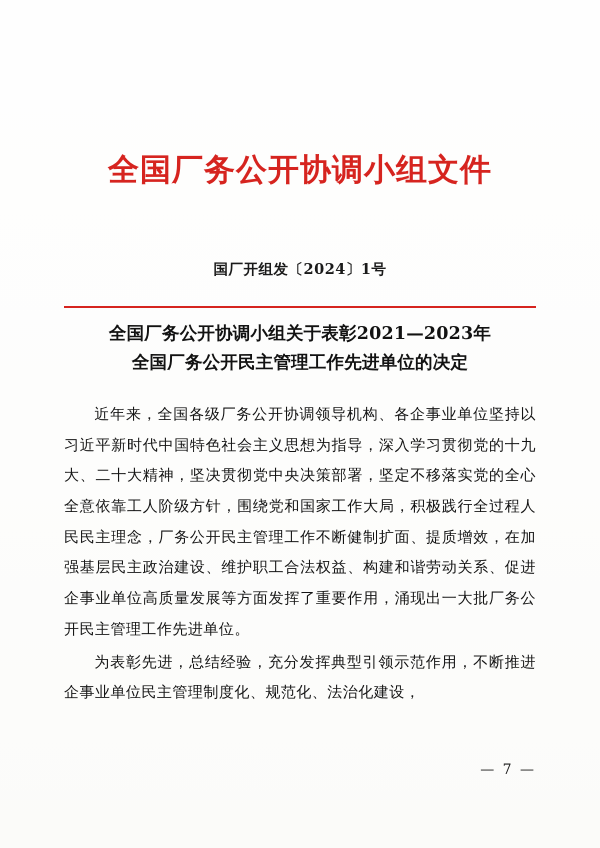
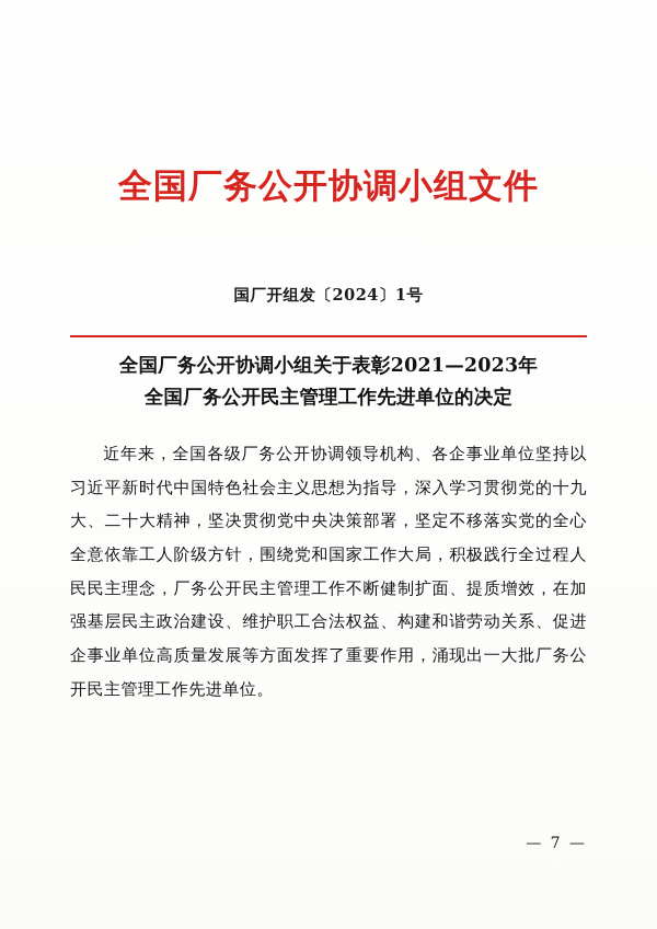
  全国厂务公开协调小组文件
  国厂开组发〔2024〕1号
  全国厂务公开协调小组关于表彰2021—2023年
  全国厂务公开民主管理工作先进单位的决定
  近年来，全国各级厂务公开协调领导机构、各企事业单位坚持以习近平新时代中国特色社会主义思想为指导，深入学习贯彻党的十九大、二十大精神，坚决贯彻党中央决策部署，坚定不移落实党的全心全意依靠工人阶级方针，围绕党和国家工作大局，积极践行全过程人民民主理念，厂务公开民主管理工作不断健制扩面、提质增效，在加强基层民主政治建设、维护职工合法权益、构建和谐劳动关系、促进企事业单位高质量发展等方面发挥了重要作用，涌现出一大批厂务公开民主管理工作先进单位。
- 为表彰先进，总结经验，充分发挥典型引领示范作用，不断推进企事业单位民主管理制度化、规范化、法治化建设，
  — 7 —
